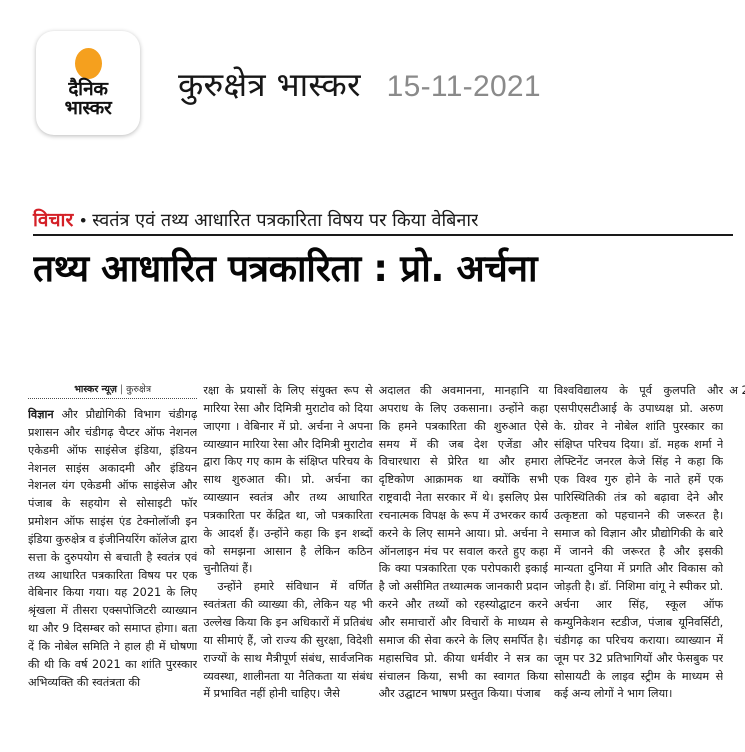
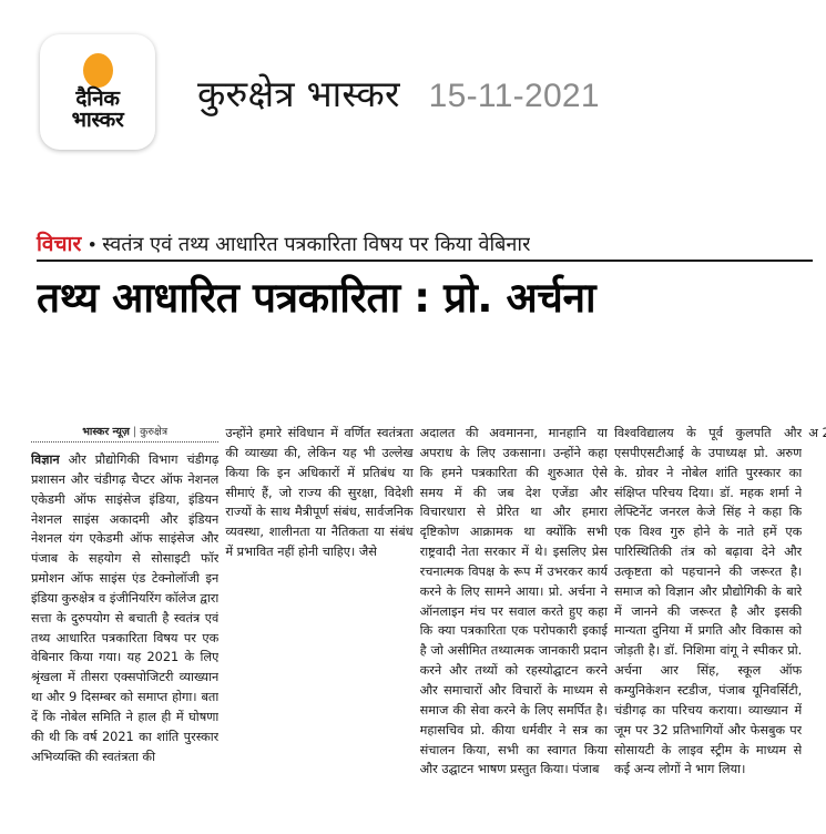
  दैनिक
  भास्कर
  कुरुक्षेत्र भास्कर
  15-11-2021
  विचार
  •
  स्वतंत्र एवं तथ्य आधारित पत्रकारिता विषय पर किया वेबिनार
  तथ्य आधारित पत्रकारिता : प्रो. अर्चना
  भास्कर न्यूज़ | कुरुक्षेत्र
  विज्ञान और प्रौद्योगिकी विभाग चंडीगढ़ प्रशासन और चंडीगढ़ चैप्टर ऑफ नेशनल एकेडमी ऑफ साइंसेज इंडिया, इंडियन नेशनल साइंस अकादमी और इंडियन नेशनल यंग एकेडमी ऑफ साइंसेज और पंजाब के सहयोग से सोसाइटी फॉर प्रमोशन ऑफ साइंस एंड टेक्नोलॉजी इन इंडिया कुरुक्षेत्र व इंजीनियरिंग कॉलेज द्वारा सत्ता के दुरुपयोग से बचाती है स्वतंत्र एवं तथ्य आधारित पत्रकारिता विषय पर एक वेबिनार किया गया। यह 2021 के लिए श्रृंखला में तीसरा एक्सपोजिटरी व्याख्यान था और 9 दिसम्बर को समाप्त होगा। बता दें कि नोबेल समिति ने हाल ही में घोषणा की थी कि वर्ष 2021 का शांति पुरस्कार अभिव्यक्ति की स्वतंत्रता की
- रक्षा के प्रयासों के लिए संयुक्त रूप से मारिया रेसा और दिमित्री मुराटोव को दिया जाएगा । वेबिनार में प्रो. अर्चना ने अपना व्याख्यान मारिया रेसा और दिमित्री मुराटोव द्वारा किए गए काम के संक्षिप्त परिचय के साथ शुरुआत की। प्रो. अर्चना का व्याख्यान स्वतंत्र और तथ्य आधारित पत्रकारिता पर केंद्रित था, जो पत्रकारिता के आदर्श हैं। उन्होंने कहा कि इन शब्दों को समझना आसान है लेकिन कठिन चुनौतियां हैं।
  उन्होंने हमारे संविधान में वर्णित स्वतंत्रता की व्याख्या की, लेकिन यह भी उल्लेख किया कि इन अधिकारों में प्रतिबंध या सीमाएं हैं, जो राज्य की सुरक्षा, विदेशी राज्यों के साथ मैत्रीपूर्ण संबंध, सार्वजनिक व्यवस्था, शालीनता या नैतिकता या संबंध में प्रभावित नहीं होनी चाहिए। जैसे
  अदालत की अवमानना, मानहानि या अपराध के लिए उकसाना। उन्होंने कहा कि हमने पत्रकारिता की शुरुआत ऐसे समय में की जब देश एजेंडा और विचारधारा से प्रेरित था और हमारा दृष्टिकोण आक्रामक था क्योंकि सभी राष्ट्रवादी नेता सरकार में थे। इसलिए प्रेस रचनात्मक विपक्ष के रूप में उभरकर कार्य करने के लिए सामने आया। प्रो. अर्चना ने ऑनलाइन मंच पर सवाल करते हुए कहा कि क्या पत्रकारिता एक परोपकारी इकाई है जो असीमित तथ्यात्मक जानकारी प्रदान करने और तथ्यों को रहस्योद्घाटन करने और समाचारों और विचारों के माध्यम से समाज की सेवा करने के लिए समर्पित है।महासचिव प्रो. कीया धर्मवीर ने सत्र का संचालन किया, सभी का स्वागत किया और उद्घाटन भाषण प्रस्तुत किया। पंजाब
  विश्वविद्यालय के पूर्व कुलपति और एसपीएसटीआई के उपाध्यक्ष प्रो. अरुण के. ग्रोवर ने नोबेल शांति पुरस्कार का संक्षिप्त परिचय दिया। डॉ. महक शर्मा ने लेफ्टिनेंट जनरल केजे सिंह ने कहा कि एक विश्व गुरु होने के नाते हमें एक पारिस्थितिकी तंत्र को बढ़ावा देने और उत्कृष्टता को पहचानने की जरूरत है। समाज को विज्ञान और प्रौद्योगिकी के बारे में जानने की जरूरत है और इसकी मान्यता दुनिया में प्रगति और विकास को जोड़ती है। डॉ. निशिमा वांगू ने स्पीकर प्रो. अर्चना आर सिंह, स्कूल ऑफ कम्युनिकेशन स्टडीज, पंजाब यूनिवर्सिटी, चंडीगढ़ का परिचय कराया। व्याख्यान में जूम पर 32 प्रतिभागियों और फेसबुक पर सोसायटी के लाइव स्ट्रीम के माध्यम से कई अन्य लोगों ने भाग लिया।
